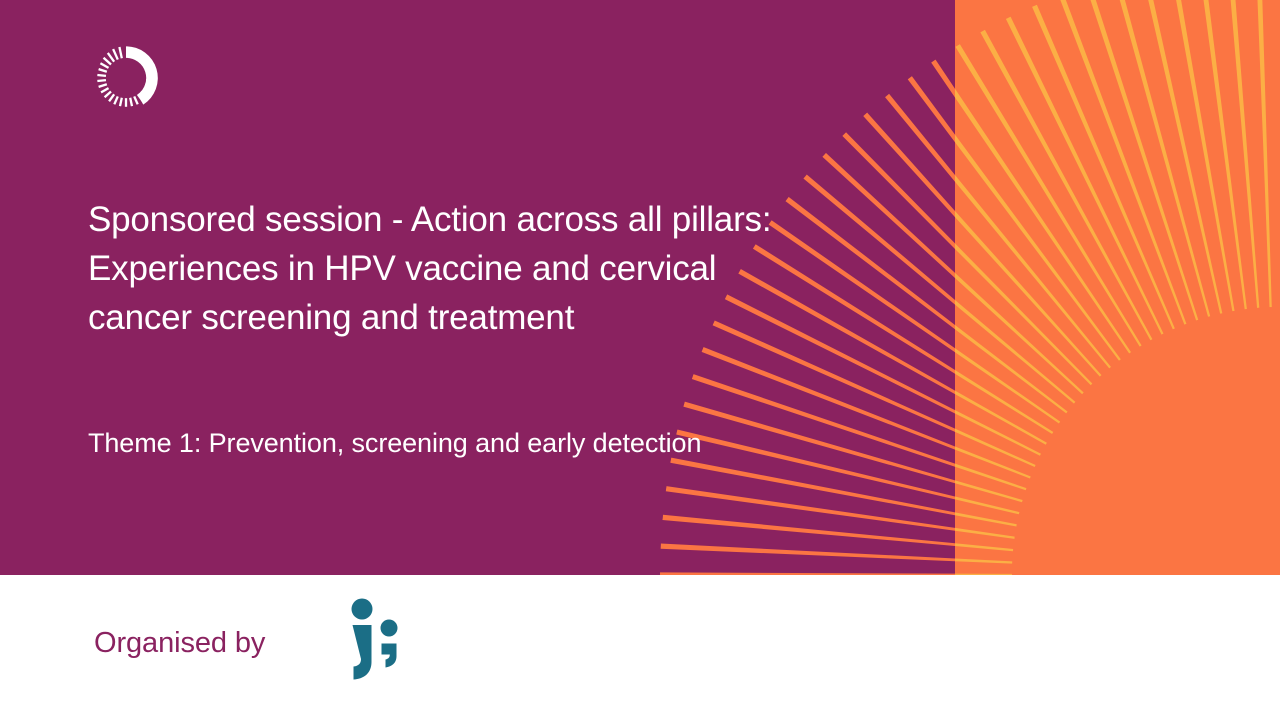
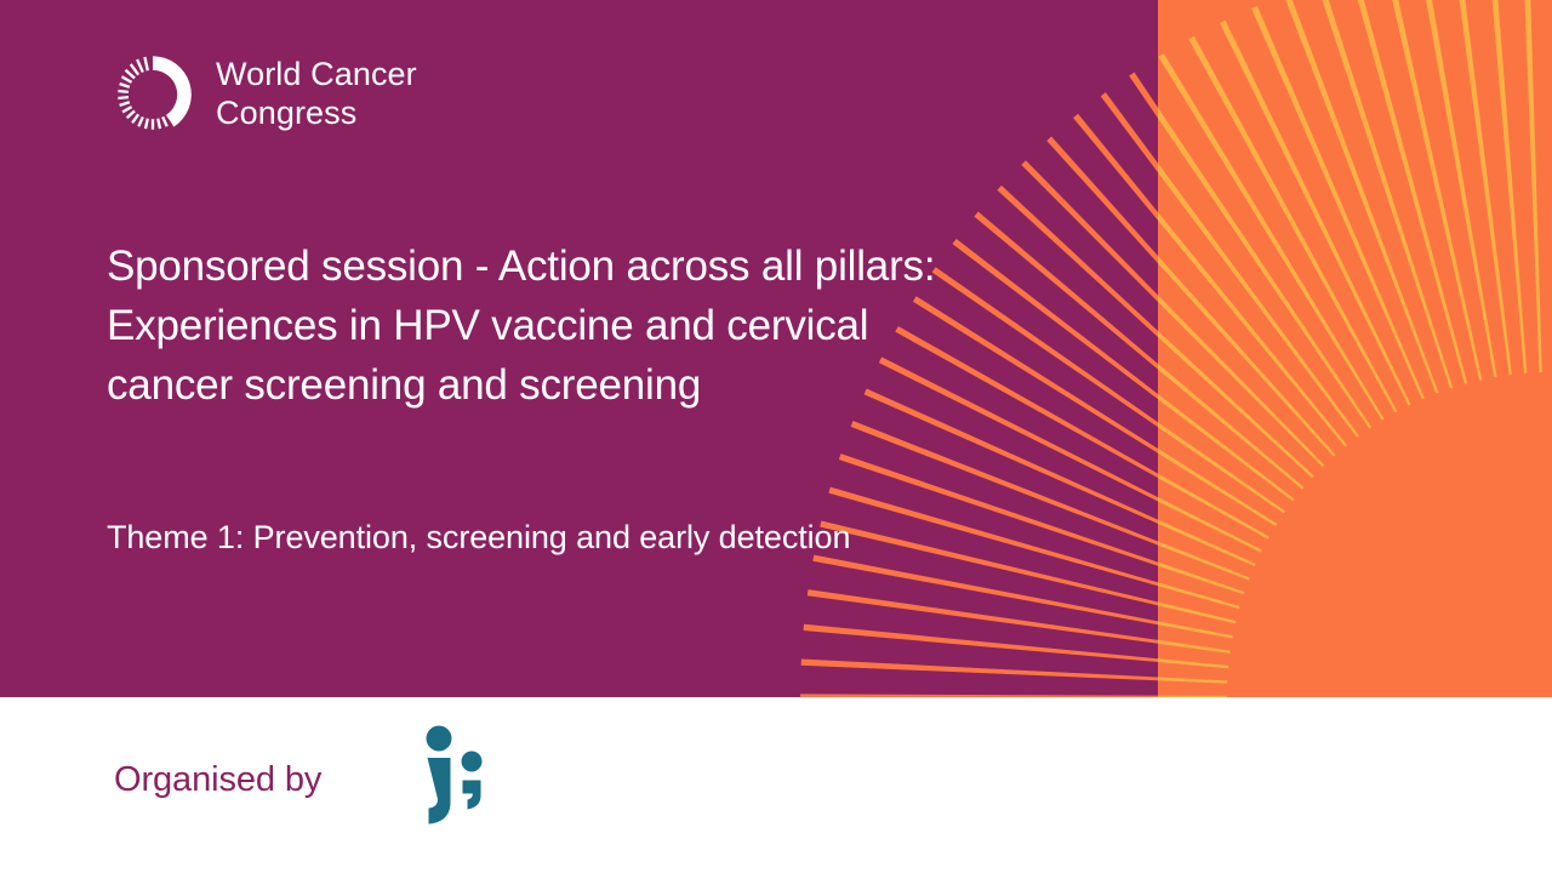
+ World Cancer
+ Congress
- Sponsored session - Action across all pillars: Experiences in HPV vaccine and cervical cancer screening and treatment
+ Sponsored session - Action across all pillars: Experiences in HPV vaccine and cervical cancer screening and screening
  Theme 1: Prevention, screening and early detection
  Organised by
